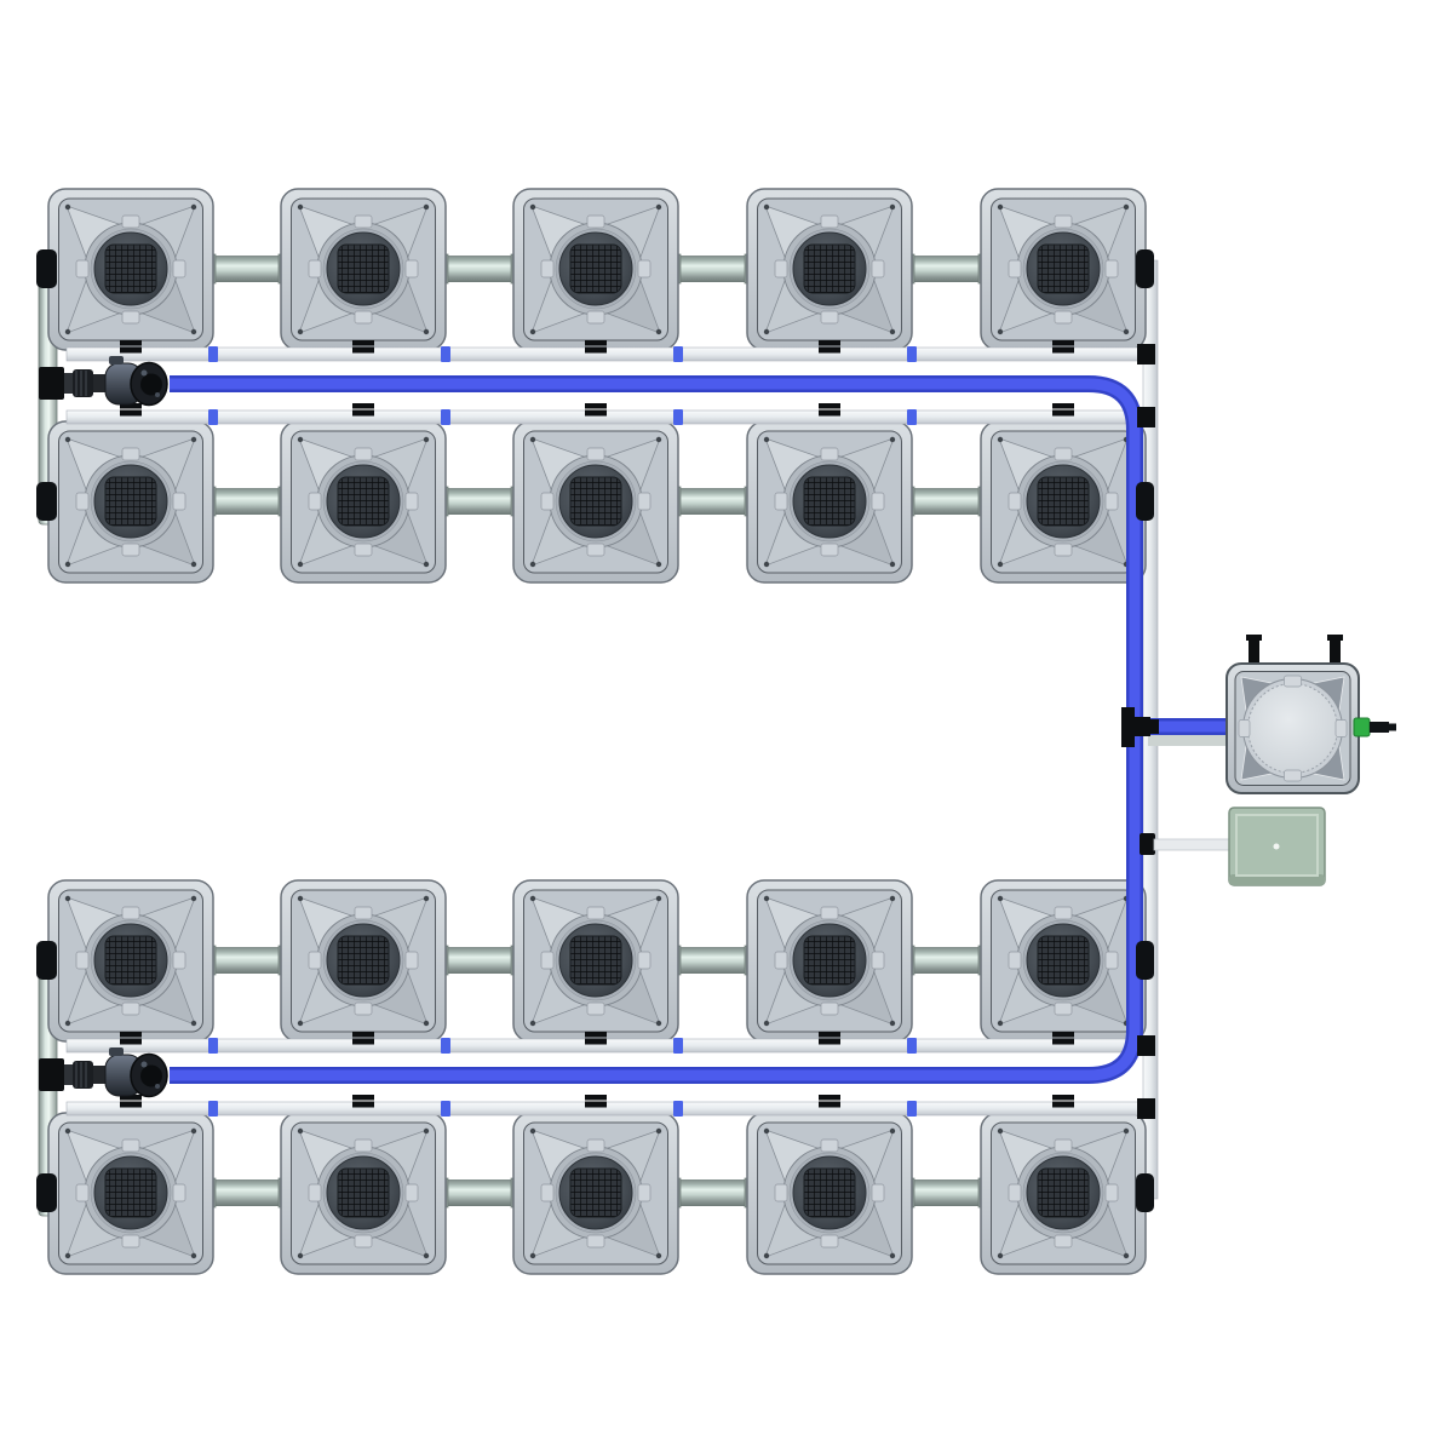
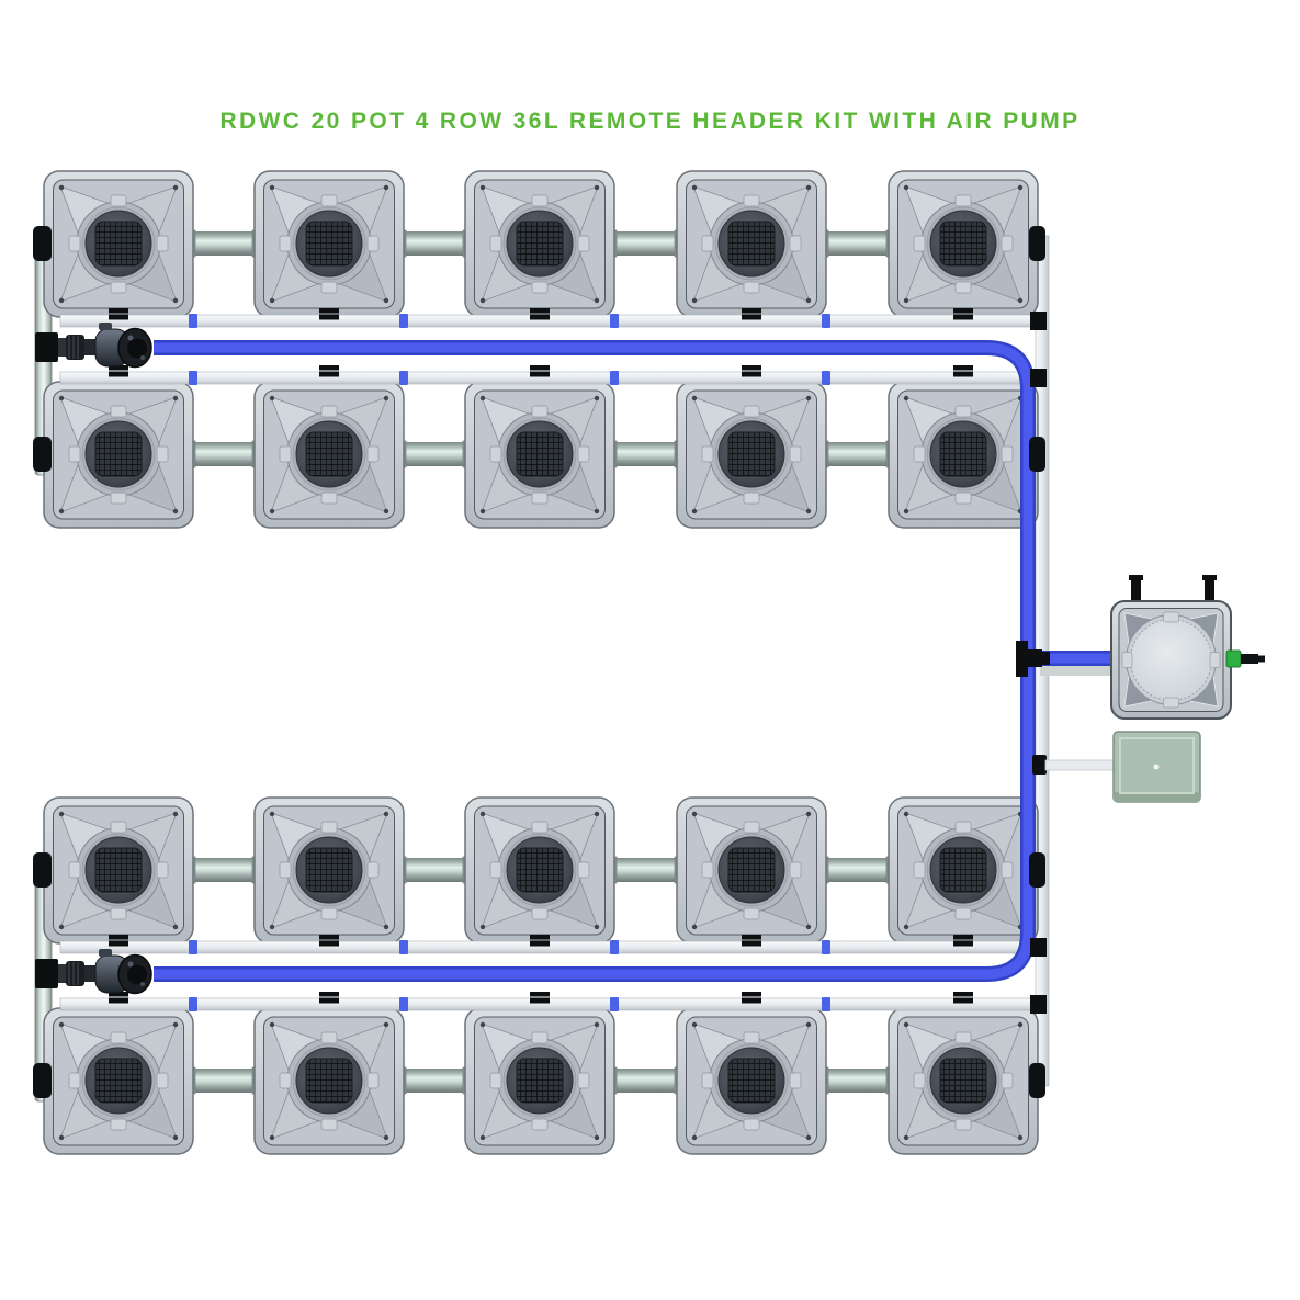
+ RDWC 20 POT 4 ROW 36L REMOTE HEADER KIT WITH AIR PUMP
